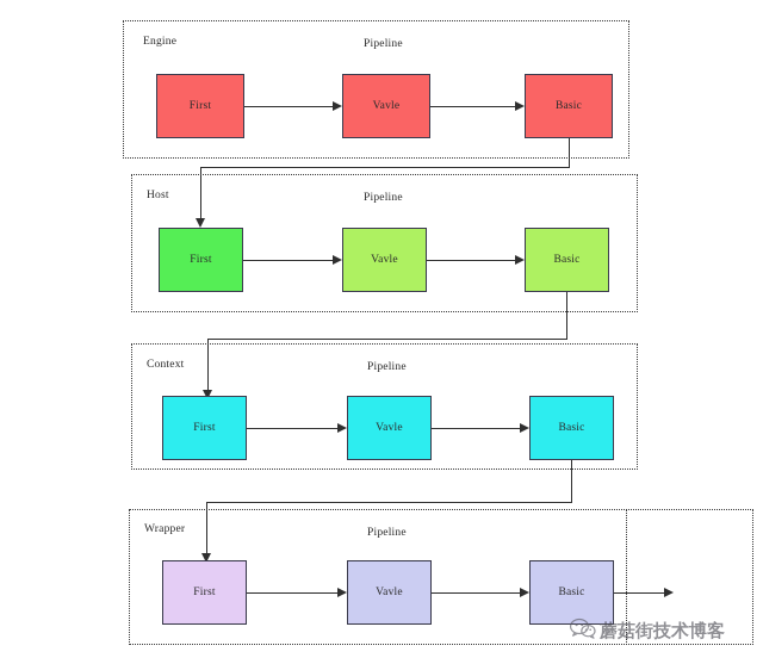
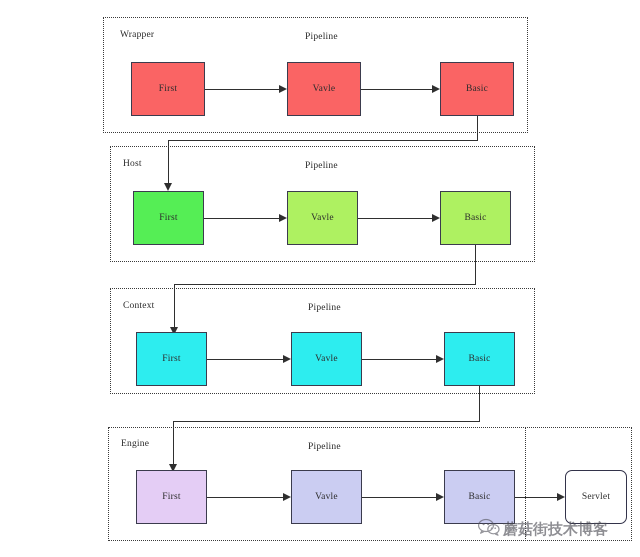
- Engine
+ Wrapper
  Pipeline
  First
  Vavle
  Basic
  Host
  Pipeline
  First
  Vavle
  Basic
  Context
  Pipeline
  First
  Vavle
  Basic
- Wrapper
+ Engine
  Pipeline
  First
  Vavle
  Basic
+ Servlet
  蘑菇街技术博客
